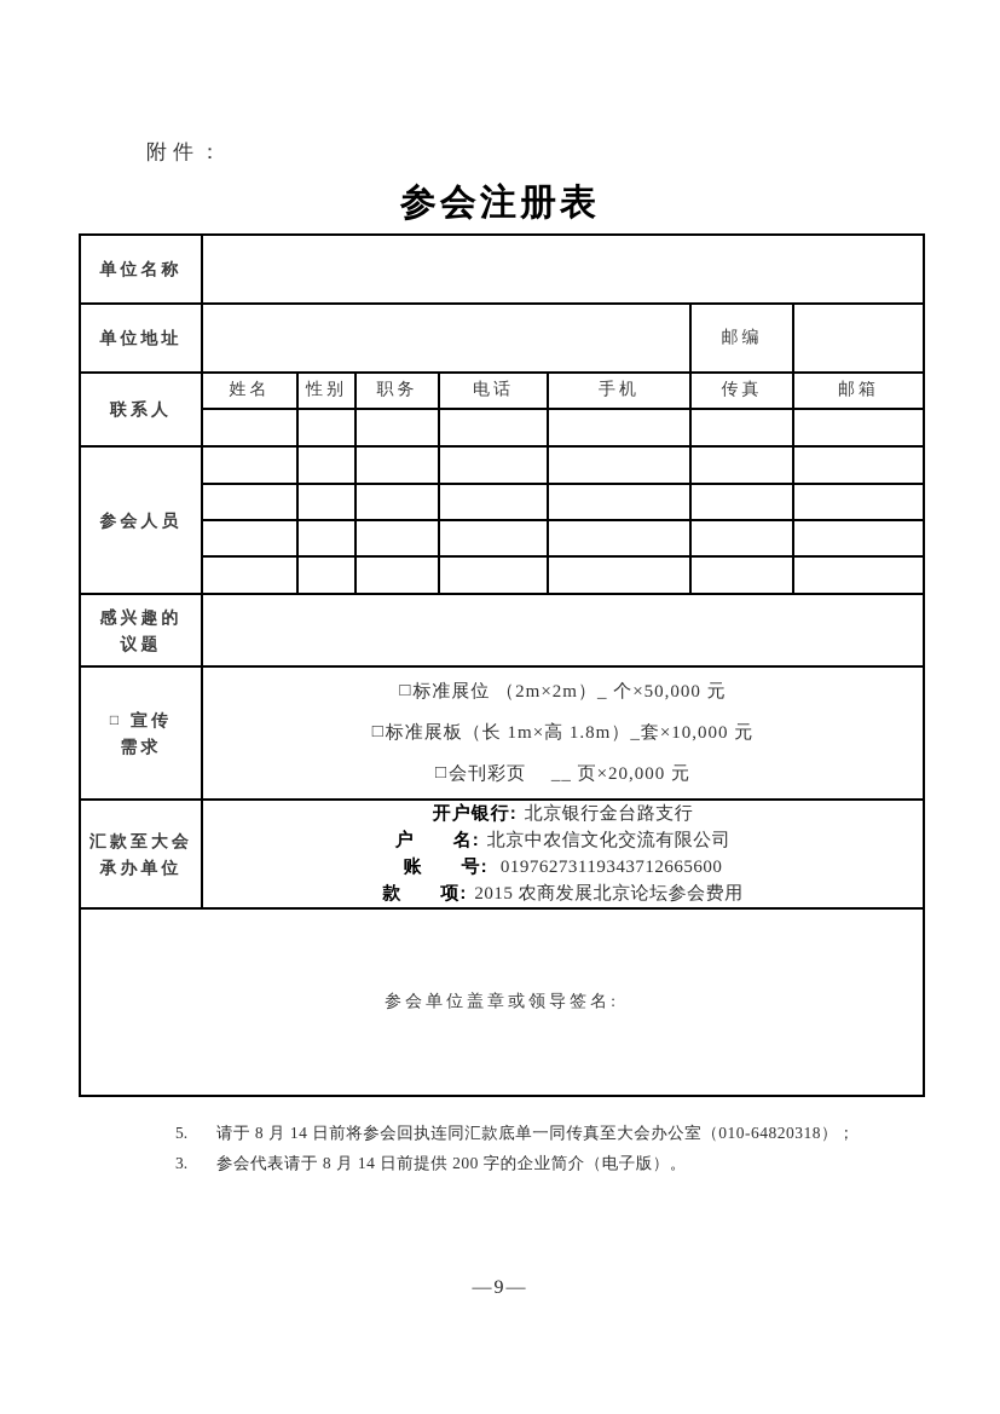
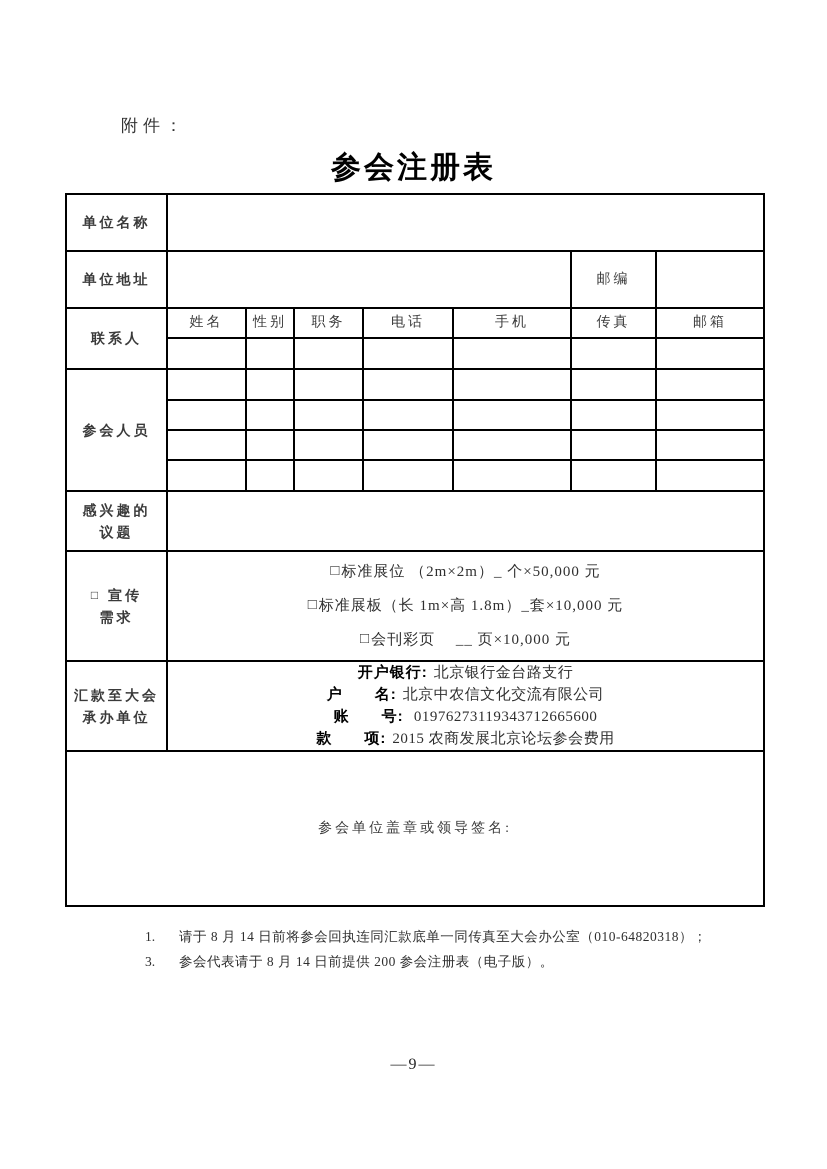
  附件：
  参会注册表
  单位名称
  单位地址		邮编
  联系人	姓名	性别	职务	电话	手机	传真	邮箱
  参会人员
  感兴趣的 议题
- □ 宣传 需求	□标准展位 （2m×2m）_ 个×50,000 元 □标准展板（长 1m×高 1.8m）_套×10,000 元 □会刊彩页 __ 页×20,000 元
+ □ 宣传 需求	□标准展位 （2m×2m）_ 个×50,000 元 □标准展板（长 1m×高 1.8m）_套×10,000 元 □会刊彩页 __ 页×10,000 元
  汇款至大会 承办单位	开户银行: 北京银行金台路支行 户 名: 北京中农信文化交流有限公司 账 号: 01976273119343712665600 款 项: 2015 农商发展北京论坛参会费用
  参会单位盖章或领导签名:
- 5.
+ 1.
  请于 8 月 14 日前将参会回执连同汇款底单一同传真至大会办公室（010-64820318）；
  3.
- 参会代表请于 8 月 14 日前提供 200 字的企业简介（电子版）。
+ 参会代表请于 8 月 14 日前提供 200 参会注册表（电子版）。
  —9—
